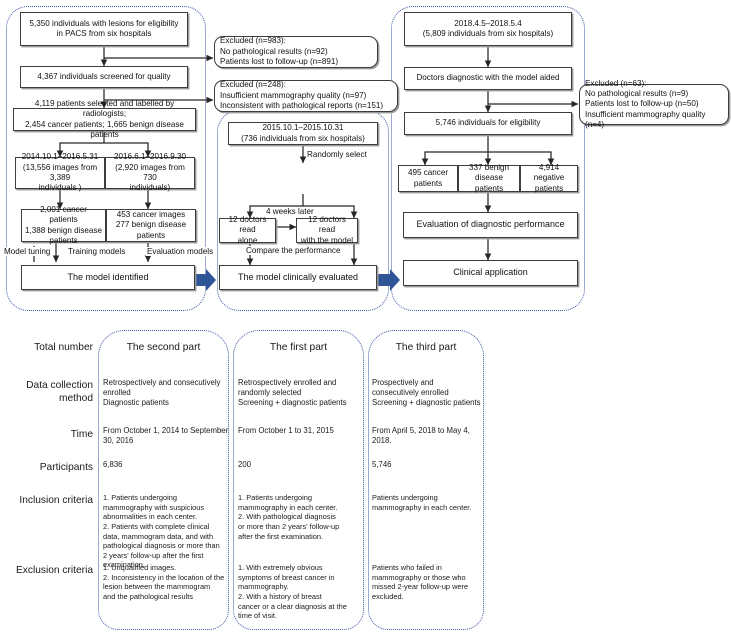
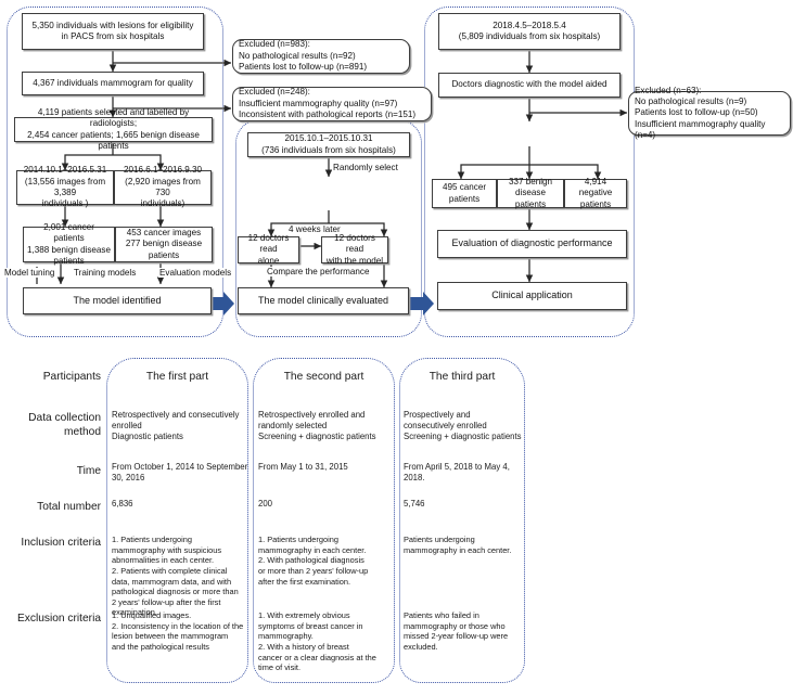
  5,350 individuals with lesions for eligibility
  in PACS from six hospitals
- 4,367 individuals screened for quality
+ 4,367 individuals mammogram for quality
  4,119 patients selected and labelled by radiologists;
  2,454 cancer patients; 1,665 benign disease patients
  2014.10.1–2016.5.31
  (13,556 images from 3,389
  individuals )
  2016.6.1–2016.9.30
  (2,920 images from 730
  individuals)
  2,001 cancer patients
  1,388 benign disease
  patients
  453 cancer images
  277 benign disease
  patients
  The model identified
  Model tuning
  Training models
  Evaluation models
  Excluded (n=983):
  No pathological results (n=92)
  Patients lost to follow-up (n=891)
  Excluded (n=248):
  Insufficient mammography quality (n=97)
  Inconsistent with pathological reports (n=151)
  2015.10.1–2015.10.31
  (736 individuals from six hospitals)
  12 doctors read
  alone
  12 doctors read
  with the model
  The model clinically evaluated
  Randomly select
  4 weeks later
  Compare the performance
  2018.4.5–2018.5.4
  (5,809 individuals from six hospitals)
  Doctors diagnostic with the model aided
- 5,746 individuals for eligibility
  495 cancer
  patients
  337 benign
  disease patients
  4,914 negative
  patients
  Evaluation of diagnostic performance
  Clinical application
  Excluded (n=63):
  No pathological results (n=9)
  Patients lost to follow-up (n=50)
  Insufficient mammography quality (n=4)
- Total number
+ Participants
  Data collection
  method
  Time
- Participants
+ Total number
  Inclusion criteria
  Exclusion criteria
- The second part
+ The first part
  Retrospectively and consecutively
  enrolled
  Diagnostic patients
  From October 1, 2014 to September
  30, 2016
  6,836
  1. Patients undergoing
  mammography with suspicious
  abnormalities in each center.
  2. Patients with complete clinical
  data, mammogram data, and with
  pathological diagnosis or more than
  2 years' follow-up after the first
  examination.
  1. Unqualified images.
  2. Inconsistency in the location of the
  lesion between the mammogram
  and the pathological results
- The first part
+ The second part
  Retrospectively enrolled and
  randomly selected
  Screening + diagnostic patients
- From October 1 to 31, 2015
+ From May 1 to 31, 2015
  200
  1. Patients undergoing
  mammography in each center.
  2. With pathological diagnosis
  or more than 2 years' follow-up
  after the first examination.
  1. With extremely obvious
  symptoms of breast cancer in
  mammography.
  2. With a history of breast
  cancer or a clear diagnosis at the
  time of visit.
  The third part
  Prospectively and
  consecutively enrolled
  Screening + diagnostic patients
  From April 5, 2018 to May 4,
  2018.
  5,746
  Patients undergoing
  mammography in each center.
  Patients who failed in
  mammography or those who
  missed 2-year follow-up were
  excluded.
